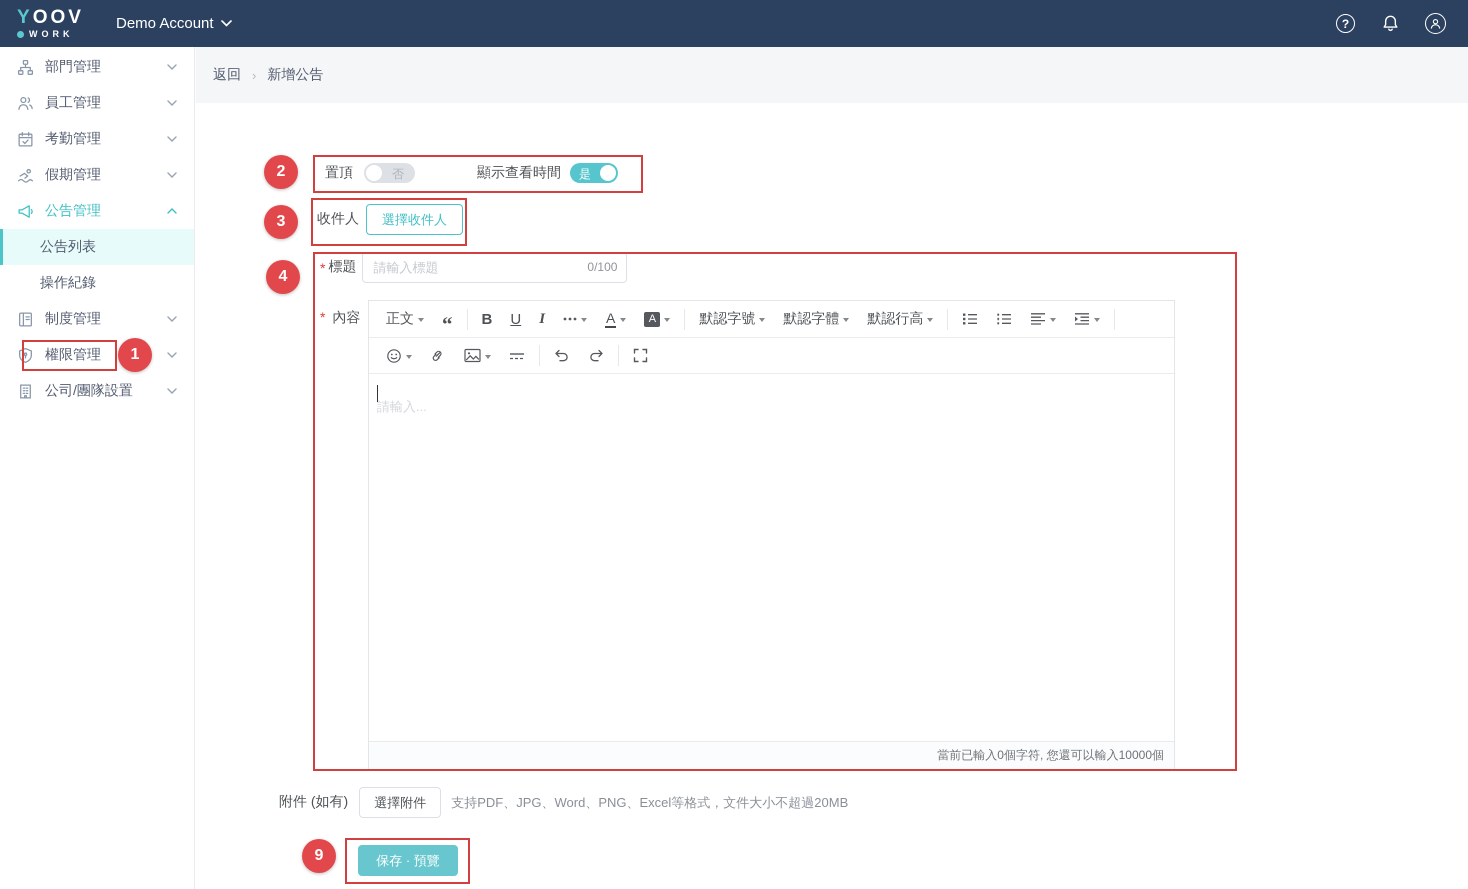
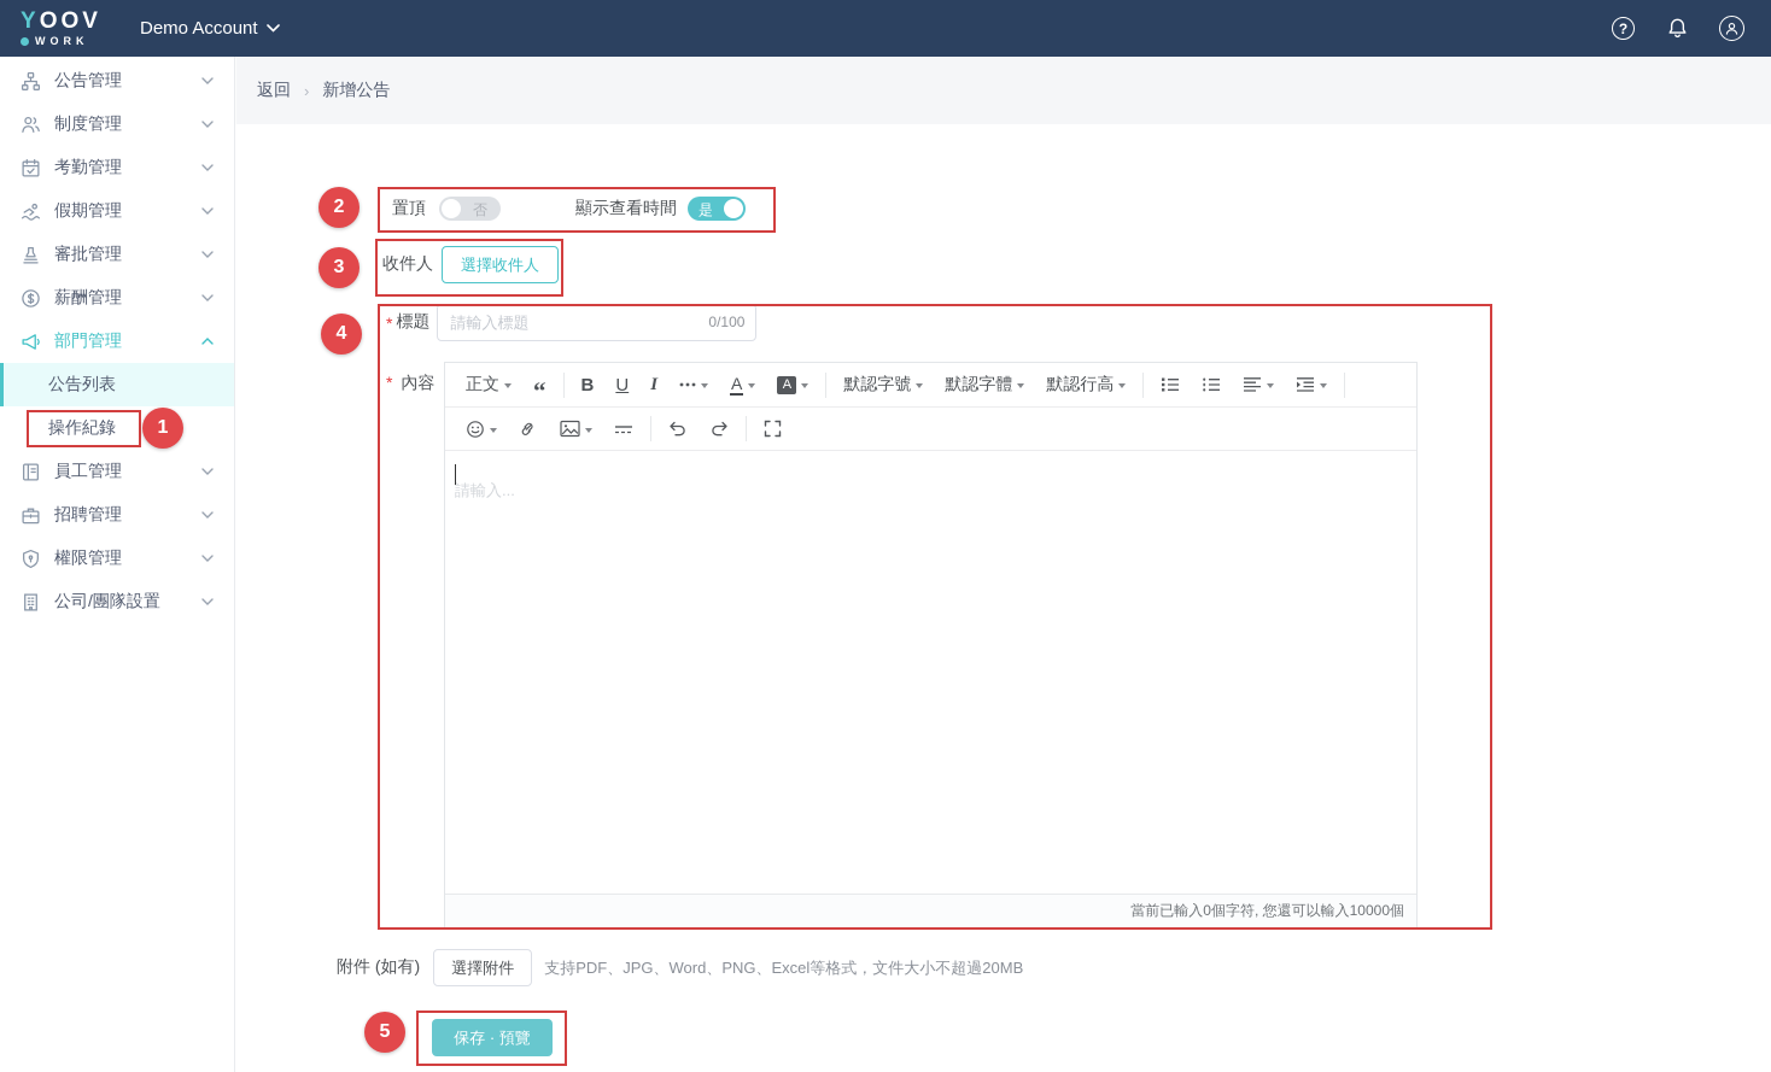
  YOOV
  WORK
  Demo Account
  ?
- 部門管理
+ 公告管理
- 員工管理
+ 制度管理
  考勤管理
  假期管理
+ 審批管理
+ 薪酬管理
- 公告管理
+ 部門管理
  公告列表
  操作紀錄
- 制度管理
+ 員工管理
+ 招聘管理
  權限管理
  公司/團隊設置
  返回
  ›
  新增公告
  置頂
  否
  顯示查看時間
  是
  收件人
  選擇收件人
  *
  標題
  請輸入標題
  0/100
  * 內容
  正文
  “
  B
  U
  I
  A
  A
  默認字號
  默認字體
  默認行高
  請輸入...
  當前已輸入0個字符, 您還可以輸入10000個
  附件 (如有)
  選擇附件
  支持PDF、JPG、Word、PNG、Excel等格式，文件大小不超過20MB
  保存 · 預覽
  1
  2
  3
  4
- 9
+ 5
